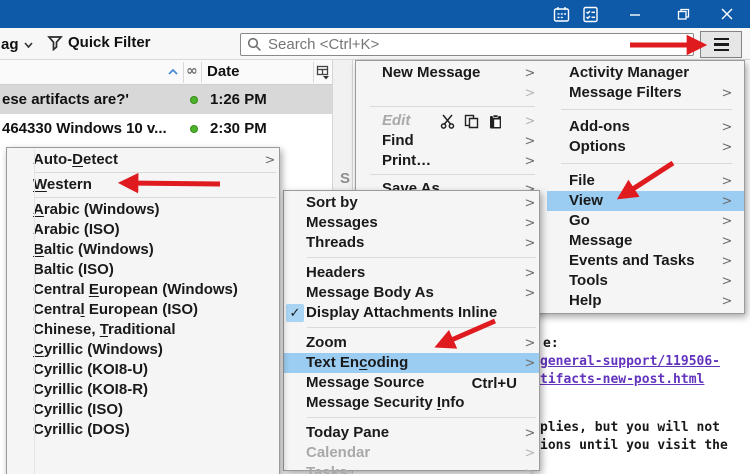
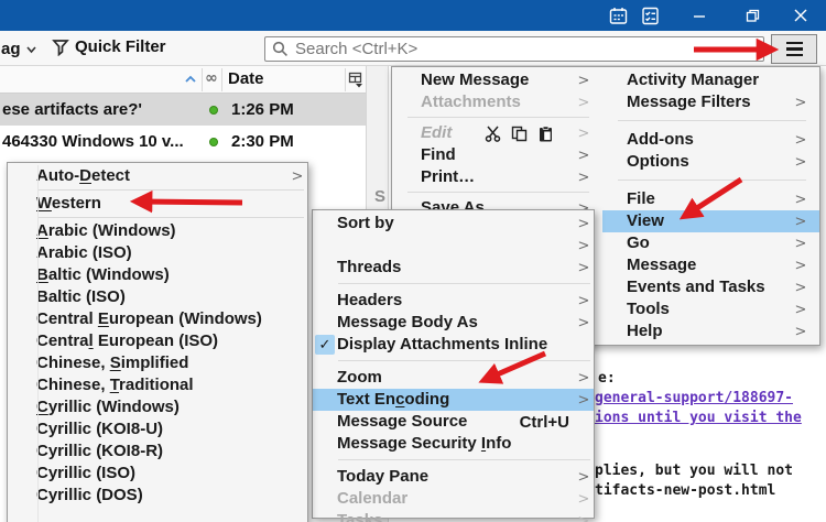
  ag
  Quick Filter
  Search <Ctrl+K>
  ∞
  Date
  ese artifacts are?'
  1:26 PM
  464330 Windows 10 v...
  2:30 PM
  S
  e:
- general-support/119506-
+ general-support/188697-
- tifacts-new-post.html
+ ions until you visit the
  plies, but you will not
- ions until you visit the
+ tifacts-new-post.html
  New Message
  >
+ Attachments
  >
  Edit
  >
  Find
  >
  Print…
  >
  Save As
  >
  Activity Manager
  Message Filters
  >
  Add-ons
  >
  Options
  >
  File
  >
  View
  >
  Go
  >
  Message
  >
  Events and Tasks
  >
  Tools
  >
  Help
  >
  Sort by
  >
- Messages
  >
  Threads
  >
  Headers
  >
  Message Body As
  >
  ✓
  Display Attachments Inline
  Zoom
  >
  Text Encoding
  >
  Message Source
  Ctrl+U
  Message Security Info
  Today Pane
  >
  Calendar
  >
  Tasks
  >
  Auto-Detect
  >
  Western
  Arabic (Windows)
  Arabic (ISO)
  Baltic (Windows)
  Baltic (ISO)
  Central European (Windows)
  Central European (ISO)
+ Chinese, Simplified
  Chinese, Traditional
  Cyrillic (Windows)
  Cyrillic (KOI8-U)
  Cyrillic (KOI8-R)
  Cyrillic (ISO)
  Cyrillic (DOS)
